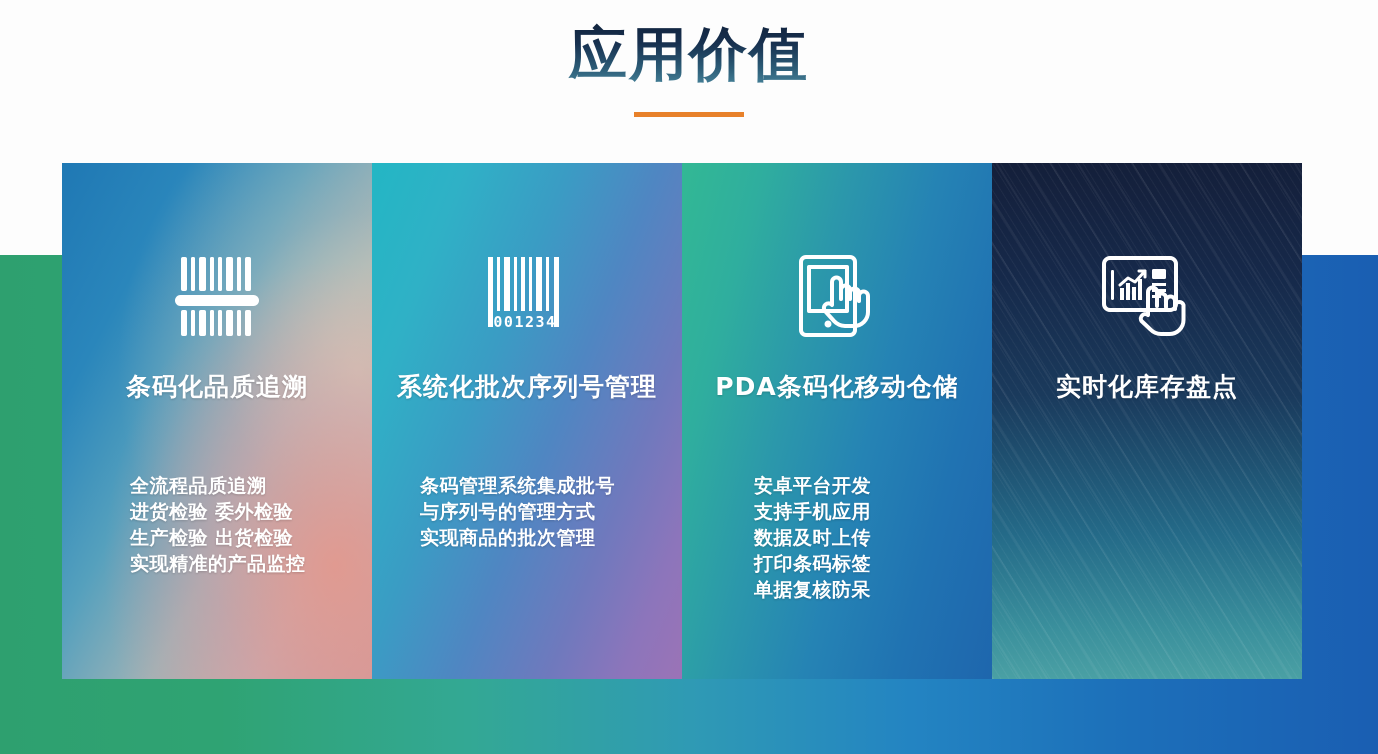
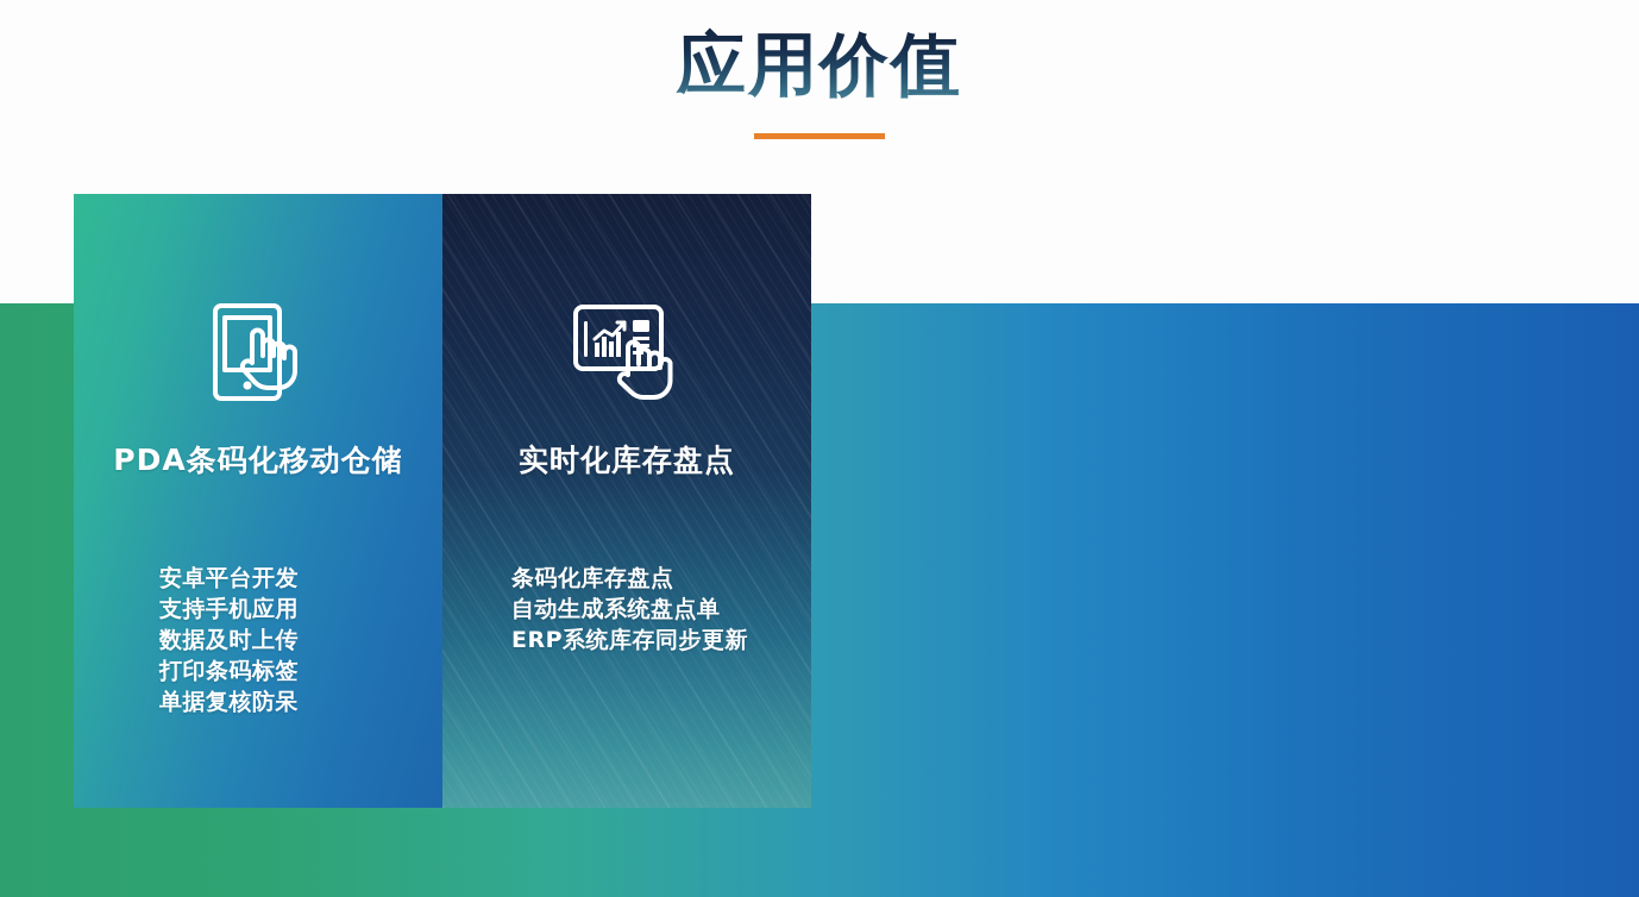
  应用价值
- 条码化品质追溯
- 全流程品质追溯
- 进货检验 委外检验
- 生产检验 出货检验
- 实现精准的产品监控
- 001234
- 系统化批次序列号管理
- 条码管理系统集成批号
- 与序列号的管理方式
- 实现商品的批次管理
  PDA条码化移动仓储
  安卓平台开发
  支持手机应用
  数据及时上传
  打印条码标签
  单据复核防呆
  实时化库存盘点
+ 条码化库存盘点
+ 自动生成系统盘点单
+ ERP系统库存同步更新
